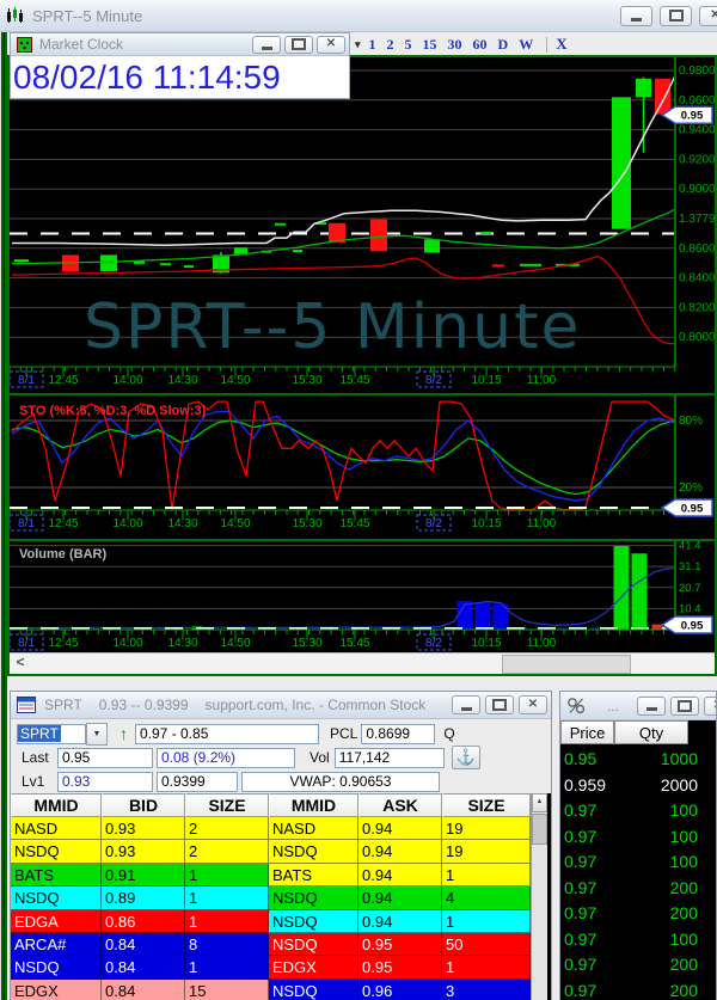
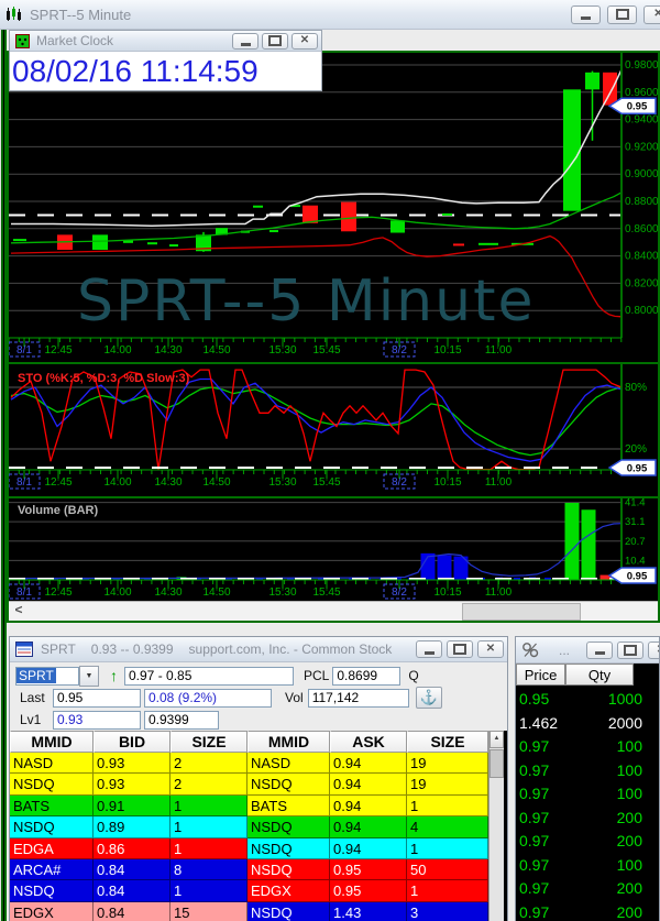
  SPRT--5 Minute
  ✕
- ▾
- 1 2 5 15 30 60 D W
- X
  SPRT--5 Minute
  0.9800
  0.9600
  0.9400
  0.9200
  0.9000
- 1.3779
+ 0.8800
  0.8600
  0.8400
  0.8200
  0.8000
  8/1
  12:45
  14:00
  14:30
  14:50
  15:30
  15:45
  8/2
  10:15
  11:00
  0.95
  STO (%K:5, %D:3, %D Slow:3)
  80%
  20%
  8/1
  12:45
  14:00
  14:30
  14:50
  15:30
  15:45
  8/2
  10:15
  11:00
  0.95
  Volume (BAR)
  41.4
  31.1
  20.7
  10.4
  8/1
  12:45
  14:00
  14:30
  14:50
  15:30
  15:45
  8/2
  10:15
  11:00
  0.95
  <
  Market Clock
  ✕
  08/02/16 11:14:59
  SPRT
  0.93 -- 0.9399
  support.com, Inc. - Common Stock
  ✕
  SPRT
  ↑
  0.97 - 0.85
  PCL
  0.8699
  Q
  Last
  0.95
  0.08 (9.2%)
  Vol
  117,142
  ⚓
  Lv1
  0.93
  0.9399
- VWAP: 0.90653
  MMID
  BID
  SIZE
  NASD
  0.93
  2
  NSDQ
  0.93
  2
  BATS
  0.91
  1
  NSDQ
  0.89
  1
  EDGA
  0.86
  1
  ARCA#
  0.84
  8
  NSDQ
  0.84
  1
  EDGX
  0.84
  15
  MMID
  ASK
  SIZE
  NASD
  0.94
  19
  NSDQ
  0.94
  19
  BATS
  0.94
  1
  NSDQ
  0.94
  4
  NSDQ
  0.94
  1
  NSDQ
  0.95
  50
  EDGX
  0.95
  1
  NSDQ
- 0.96
+ 1.43
  3
  ...
  Price
  Qty
  0.95
  1000
- 0.959
+ 1.462
  2000
  0.97
  100
  0.97
  100
  0.97
  100
  0.97
  200
  0.97
  200
  0.97
  100
  0.97
  200
  0.97
  200
